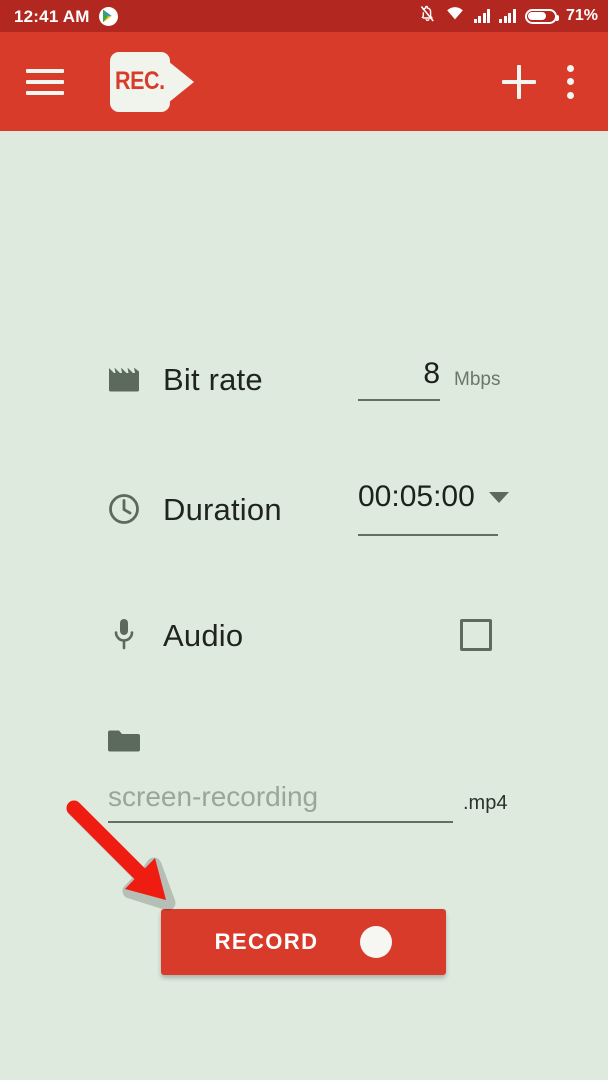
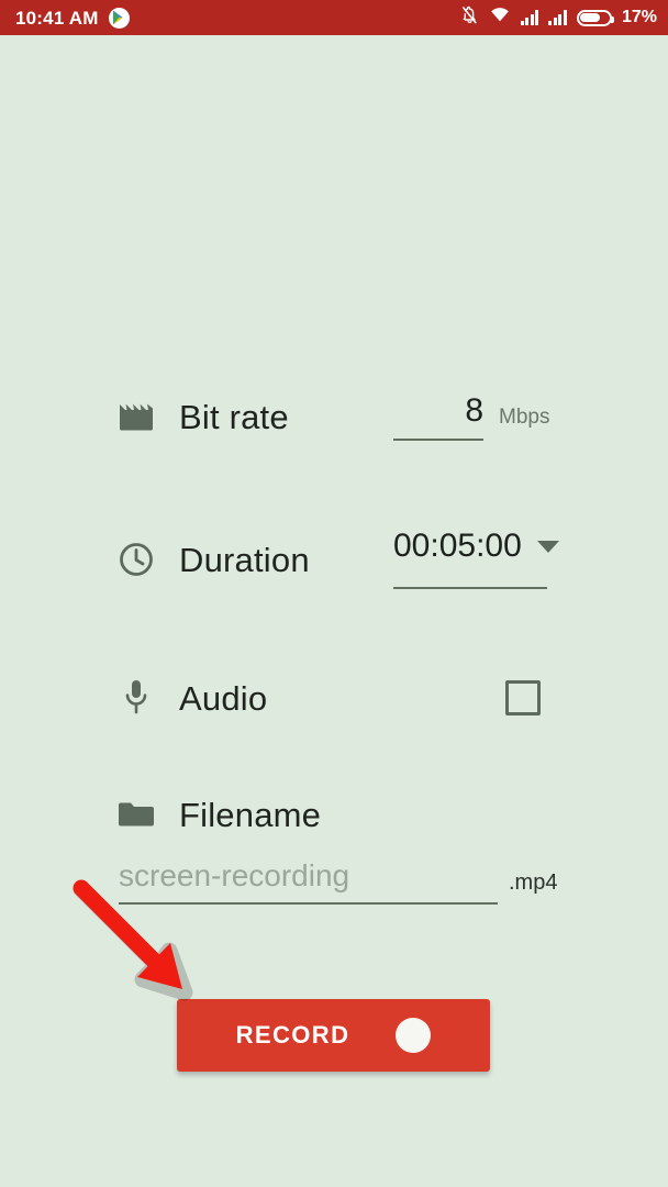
- 12:41 AM
+ 10:41 AM
- 71%
+ 17%
- REC.
  Bit rate
  8
  Mbps
  Duration
  00:05:00
  Audio
+ Filename
  screen-recording
  .mp4
  RECORD
